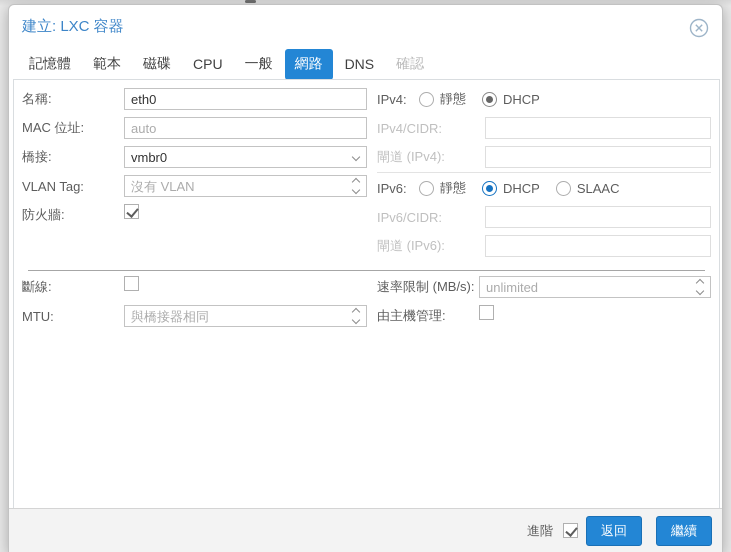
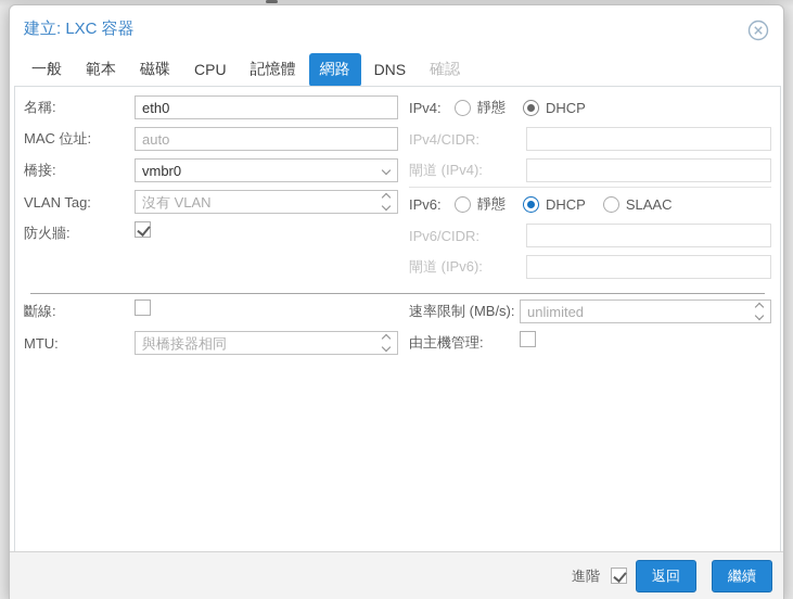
  建立: LXC 容器
- 記憶體
+ 一般
  範本
  磁碟
  CPU
- 一般
+ 記憶體
  網路
  DNS
  確認
  名稱:
  eth0
  MAC 位址:
  auto
  橋接:
  vmbr0
  VLAN Tag:
  沒有 VLAN
  防火牆:
  IPv4:
  靜態
  DHCP
  IPv4/CIDR:
  閘道 (IPv4):
  IPv6:
  靜態
  DHCP
  SLAAC
  IPv6/CIDR:
  閘道 (IPv6):
  斷線:
  MTU:
  與橋接器相同
  速率限制 (MB/s):
  unlimited
  由主機管理:
  進階
  返回
  繼續
